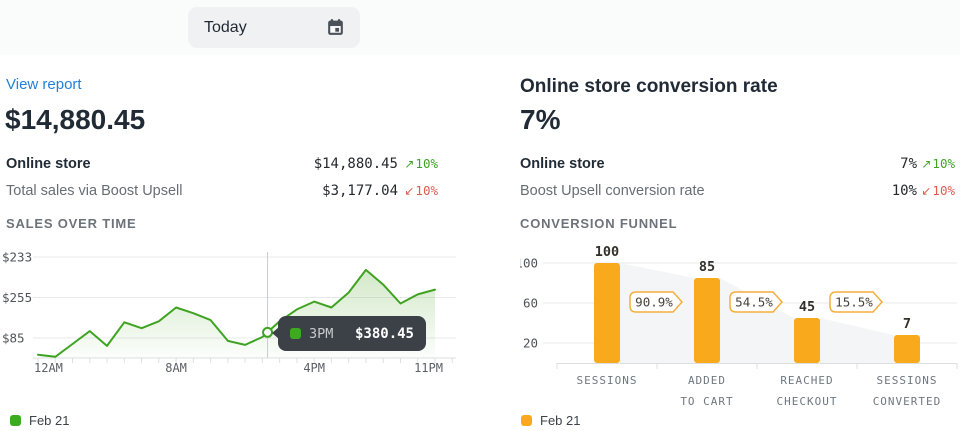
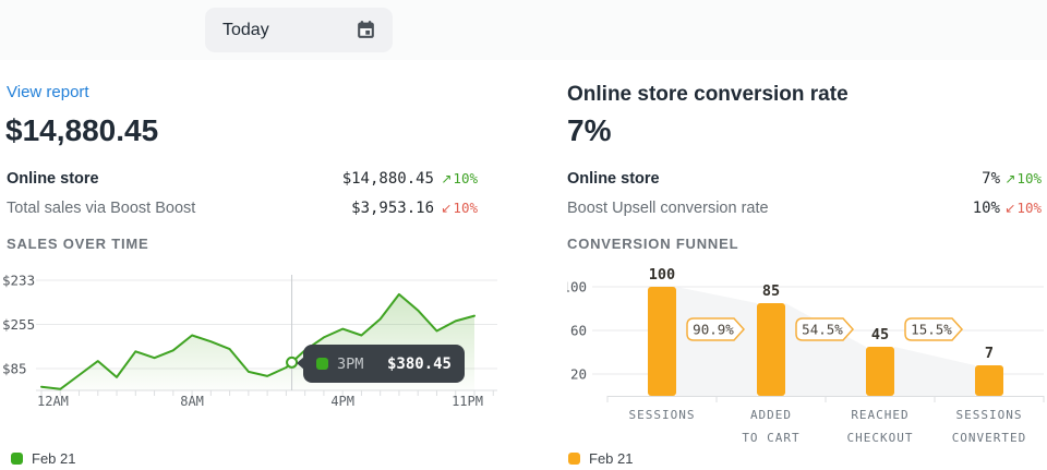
  Today
  View report
  $14,880.45
  Online store
  $14,880.45
  ↗
  10%
- Total sales via Boost Upsell
+ Total sales via Boost Boost
- $3,177.04
+ $3,953.16
  ↙
  10%
  SALES OVER TIME
  $233
  $255
  $85
  12AM
  8AM
  4PM
  11PM
  3PM
  $380.45
  Feb 21
  Online store conversion rate
  7%
  Online store
  7%
  ↗
  10%
  Boost Upsell conversion rate
  10%
  ↙
  10%
  CONVERSION FUNNEL
  100
  60
  20
  100
  85
  45
  7
  SESSIONS
  ADDED
  TO CART
  REACHED
  CHECKOUT
  SESSIONS
  CONVERTED
  90.9%
  54.5%
  15.5%
  Feb 21
